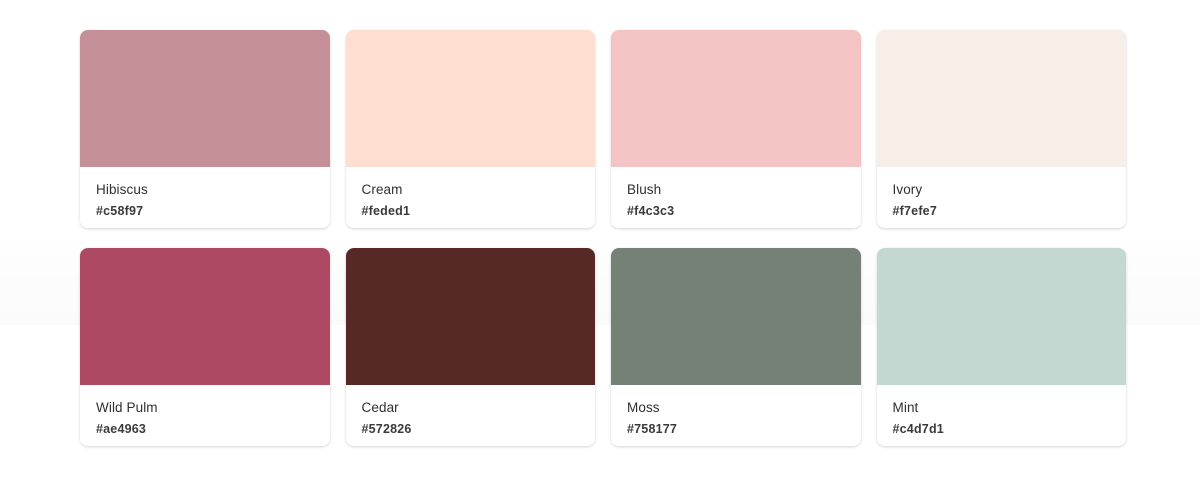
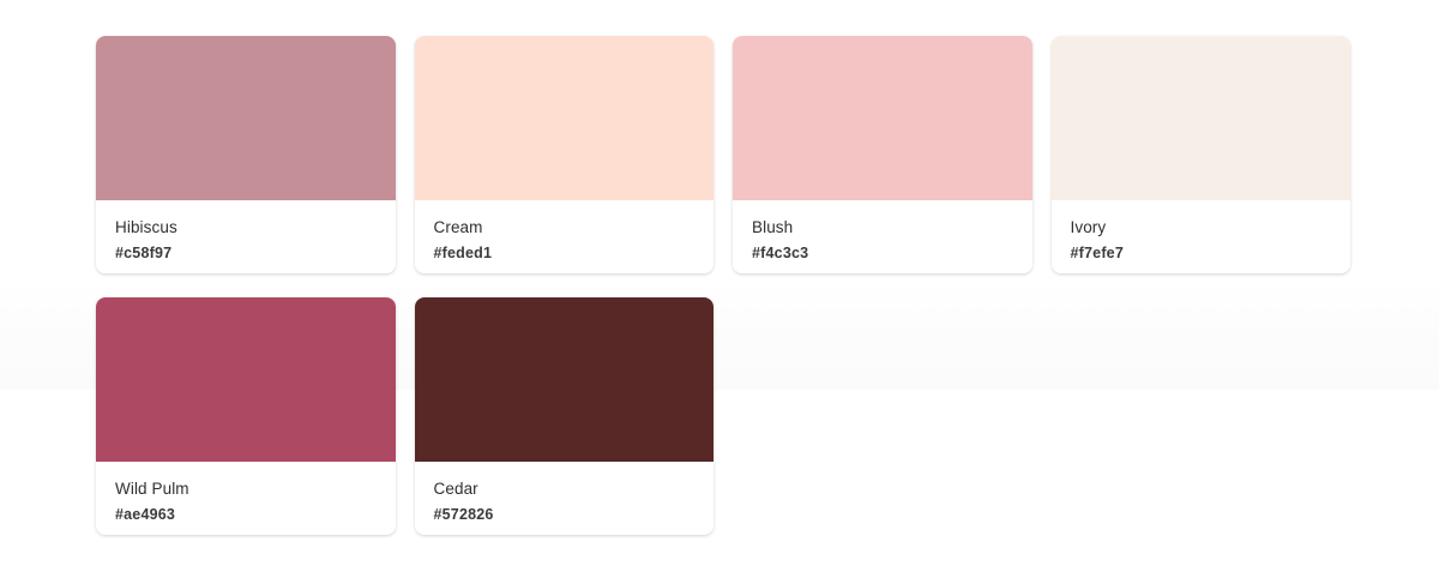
  Hibiscus
  #c58f97
  Cream
  #feded1
  Blush
  #f4c3c3
  Ivory
  #f7efe7
  Wild Pulm
  #ae4963
  Cedar
  #572826
- Moss
- #758177
- Mint
- #c4d7d1
